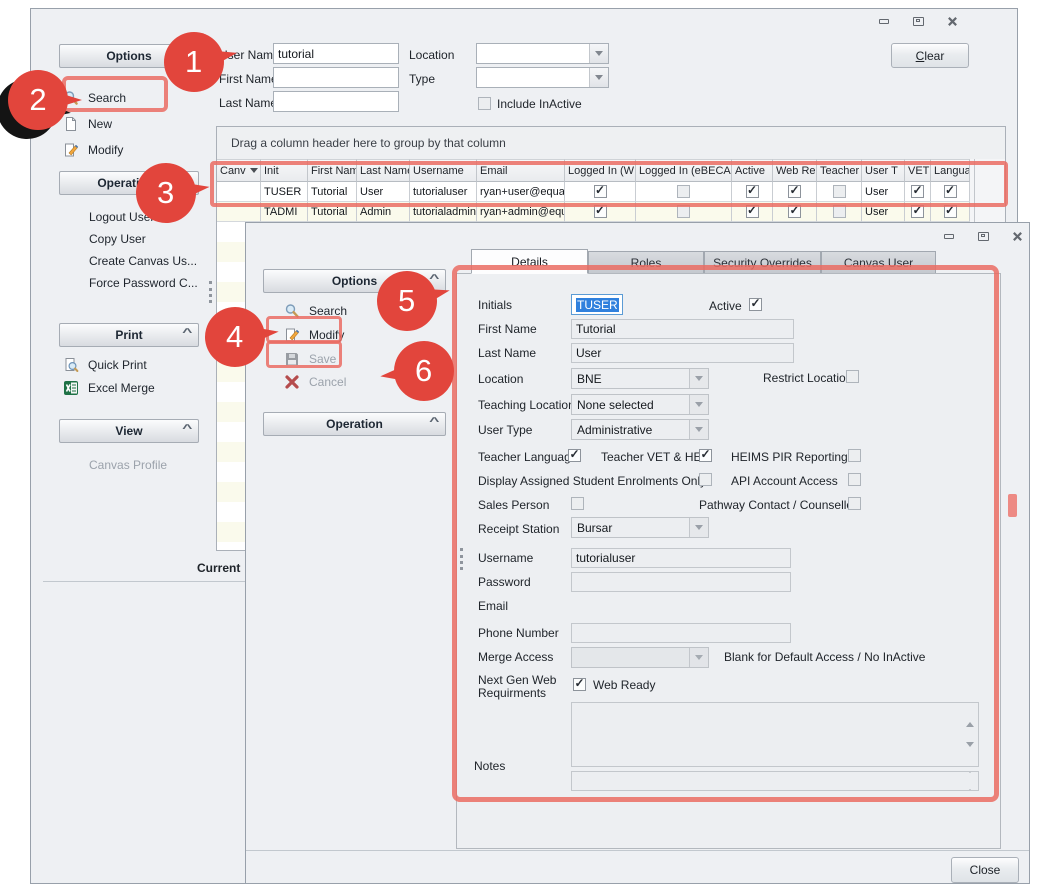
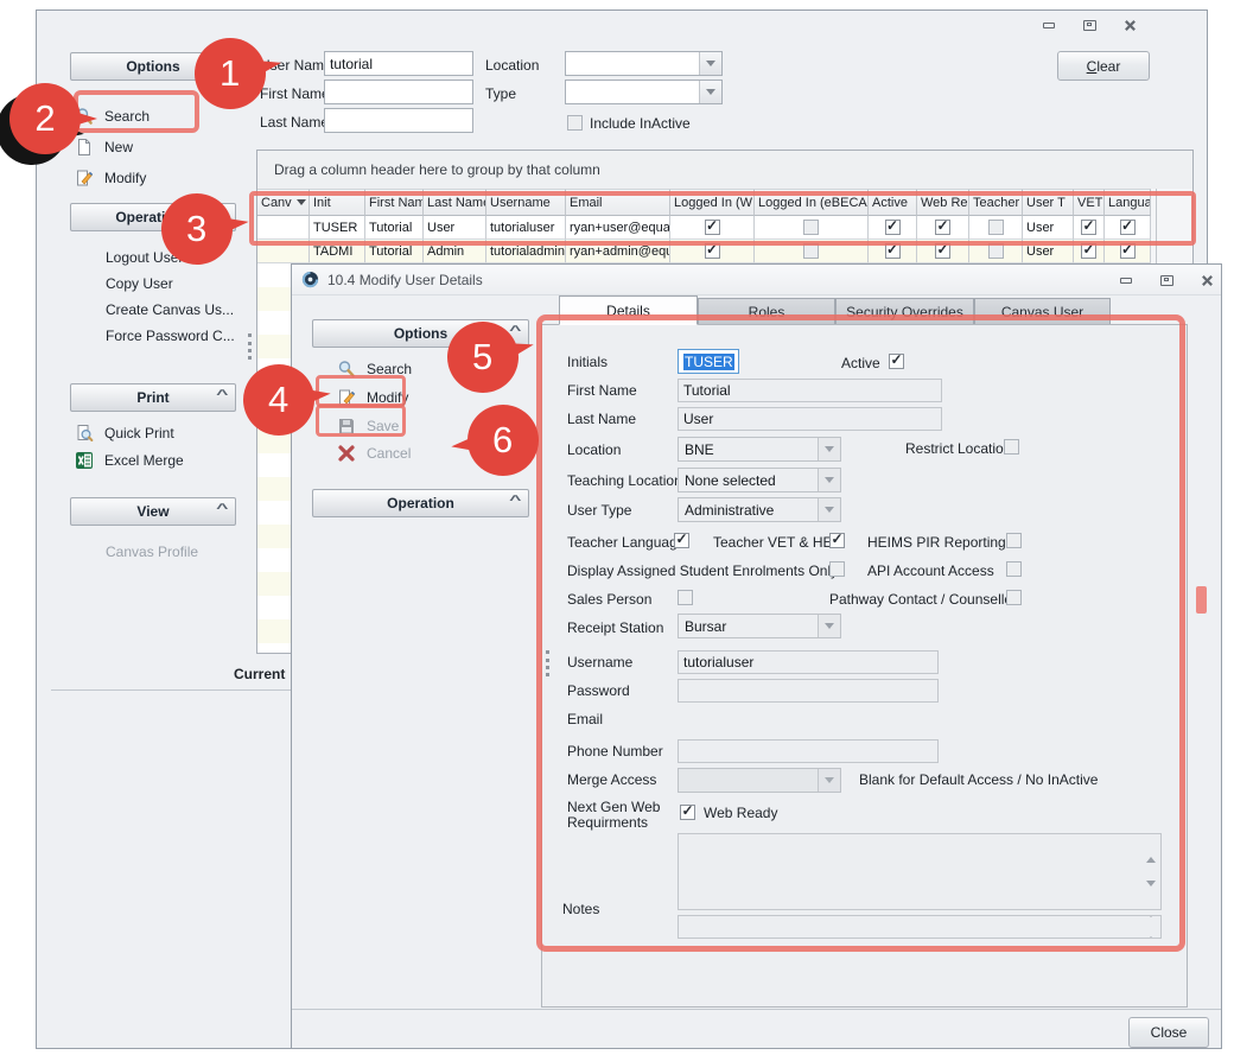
  Options
  Search
  New
  Modify
  Logout Us
  Copy User
  Create Canvas Us...
  Force Password C...
  Print
  ^
  Quick Print
  Excel Merge
  View
  ^
  Canvas Profile
  ser Nam
  tutorial
  First Nam
  Last Nam
  Location
  Type
  Include InActive
  Clear
  Drag a column header here to group by that column
  Canv
  Init
  First Nam
  Last Nam
  Username
  Email
  Logged In (W
  Logged In (eBECA
  Active
  Web Re
  Teacher
  User T
  VET
  Langua
  TUSER
  Tutorial
  User
  tutorialuser
  ryan+user@equa
  User
  TADMI
  Tutorial
  Admin
  tutorialadmin
  ryan+admin@equ
  User
  Current
+ 10.4 Modify User Details
  Options
  ^
  Search
  Modify
  Save
  Cancel
  Operation
  ^
  Details
  Roles
  Security Overrides
  Canvas User
  Initials
  TUSER
  Active
  First Name
  Tutorial
  Last Name
  User
  Location
  BNE
  Restrict Locatio
  Teaching Locatio
  None selected
  User Type
  Administrative
  Teacher Langua
  Teacher VET & HE
  HEIMS PIR Reporting
  Display Assigned Student Enrolments On
  API Account Access
  Sales Person
  Pathway Contact / Counsell
  Receipt Station
  Bursar
  Username
  tutorialuser
  Password
  Email
  Phone Number
  Merge Access
  Blank for Default Access / No InActive
  Next Gen Web
  Requirments
  Web Ready
  Notes
  Close
  2
